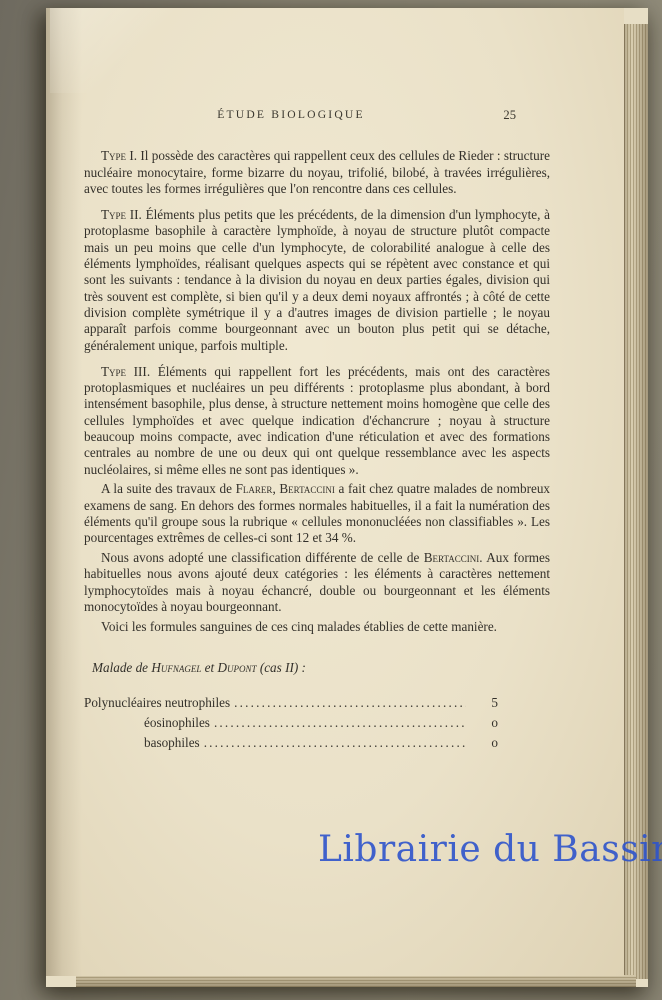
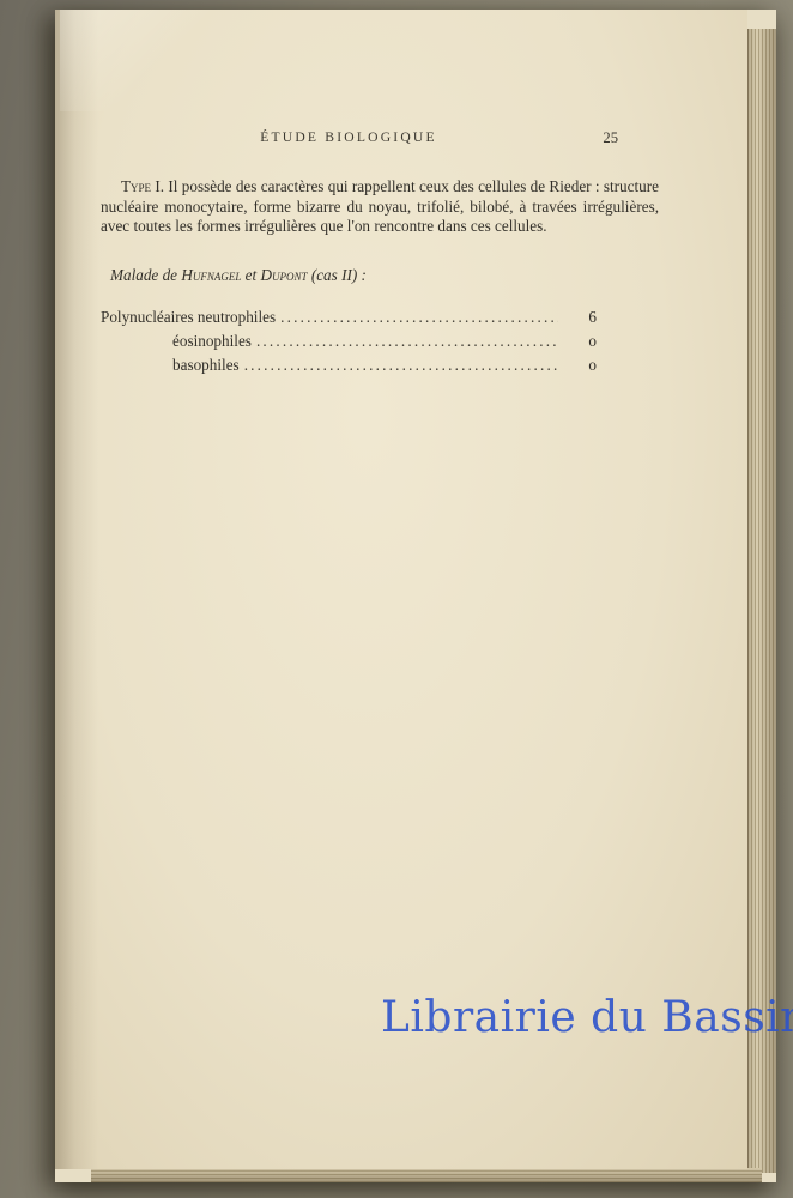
  ÉTUDE BIOLOGIQUE
  25
  Type I. Il possède des caractères qui rappellent ceux des cellules de Rieder : structure nucléaire monocytaire, forme bizarre du noyau, trifolié, bilobé, à travées irrégulières, avec toutes les formes irrégulières que l'on rencontre dans ces cellules.
- Type II. Éléments plus petits que les précédents, de la dimension d'un lymphocyte, à protoplasme basophile à caractère lymphoïde, à noyau de structure plutôt compacte mais un peu moins que celle d'un lymphocyte, de colorabilité analogue à celle des éléments lymphoïdes, réalisant quelques aspects qui se répètent avec constance et qui sont les suivants : tendance à la division du noyau en deux parties égales, division qui très souvent est complète, si bien qu'il y a deux demi noyaux affrontés ; à côté de cette division complète symétrique il y a d'autres images de division partielle ; le noyau apparaît parfois comme bourgeonnant avec un bouton plus petit qui se détache, généralement unique, parfois multiple.
- Type III. Éléments qui rappellent fort les précédents, mais ont des caractères protoplasmiques et nucléaires un peu différents : protoplasme plus abondant, à bord intensément basophile, plus dense, à structure nettement moins homogène que celle des cellules lymphoïdes et avec quelque indication d'échancrure ; noyau à structure beaucoup moins compacte, avec indication d'une réticulation et avec des formations centrales au nombre de une ou deux qui ont quelque ressemblance avec les aspects nucléolaires, si même elles ne sont pas identiques ».
- A la suite des travaux de Flarer, Bertaccini a fait chez quatre malades de nombreux examens de sang. En dehors des formes normales habituelles, il a fait la numération des éléments qu'il groupe sous la rubrique « cellules mononucléées non classifiables ». Les pourcentages extrêmes de celles-ci sont 12 et 34 %.
- Nous avons adopté une classification différente de celle de Bertaccini. Aux formes habituelles nous avons ajouté deux catégories : les éléments à caractères nettement lymphocytoïdes mais à noyau échancré, double ou bourgeonnant et les éléments monocytoïdes à noyau bourgeonnant.
- Voici les formules sanguines de ces cinq malades établies de cette manière.
  Malade de Hufnagel et Dupont (cas II) :
  Polynucléaires neutrophiles
- 5
+ 6
  éosinophiles
  o
  basophiles
  o
  Librairie du Bassi
